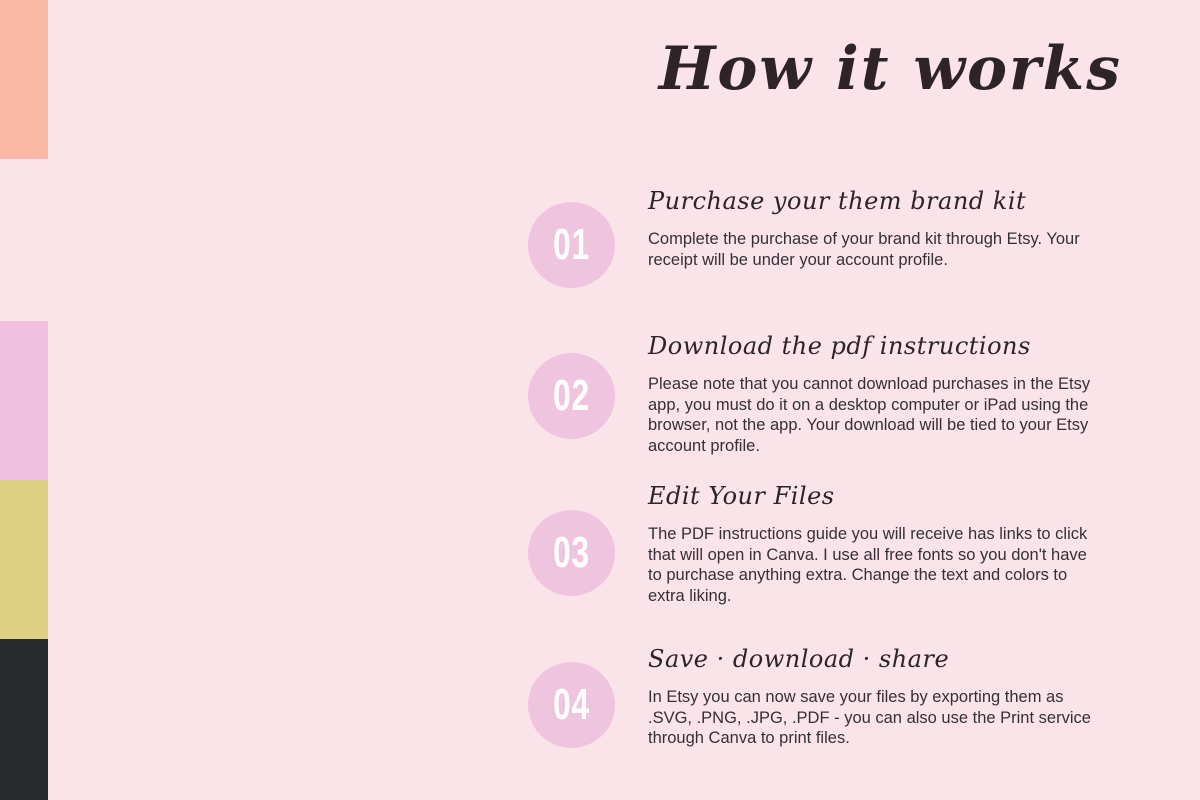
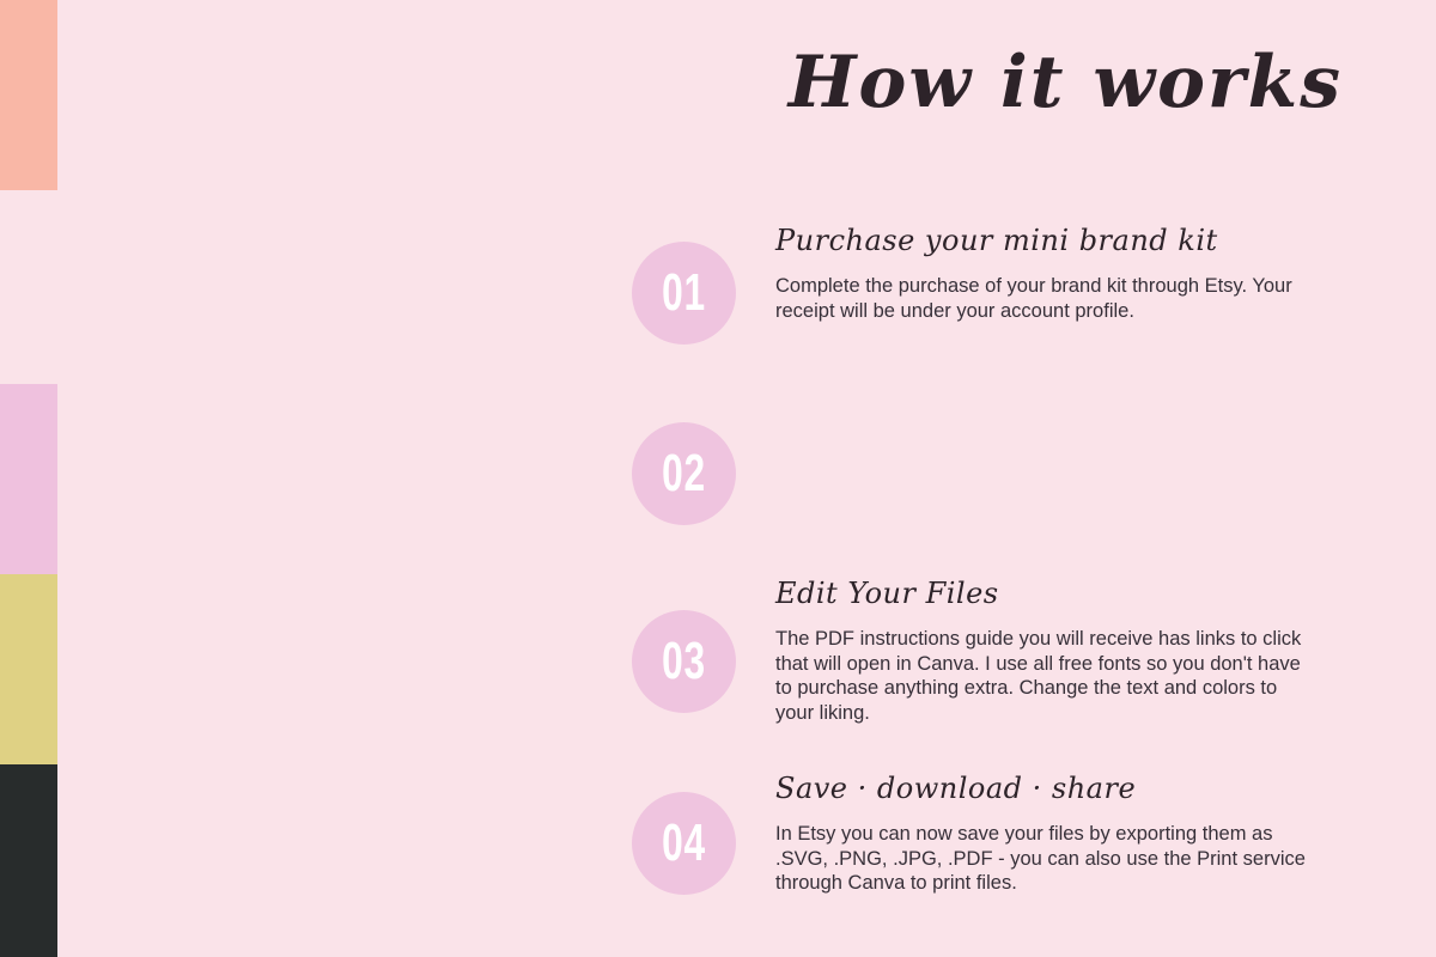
  How it works
  01
- Purchase your them brand kit
+ Purchase your mini brand kit
  Complete the purchase of your brand kit through Etsy. Your receipt will be under your account profile.
  02
- Download the pdf instructions
- Please note that you cannot download purchases in the Etsy app, you must do it on a desktop computer or iPad using the browser, not the app. Your download will be tied to your Etsy account profile.
  03
  Edit Your Files
- The PDF instructions guide you will receive has links to click that will open in Canva. I use all free fonts so you don't have to purchase anything extra. Change the text and colors to extra liking.
+ The PDF instructions guide you will receive has links to click that will open in Canva. I use all free fonts so you don't have to purchase anything extra. Change the text and colors to your liking.
  04
  Save · download · share
  In Etsy you can now save your files by exporting them as .SVG, .PNG, .JPG, .PDF - you can also use the Print service through Canva to print files.
